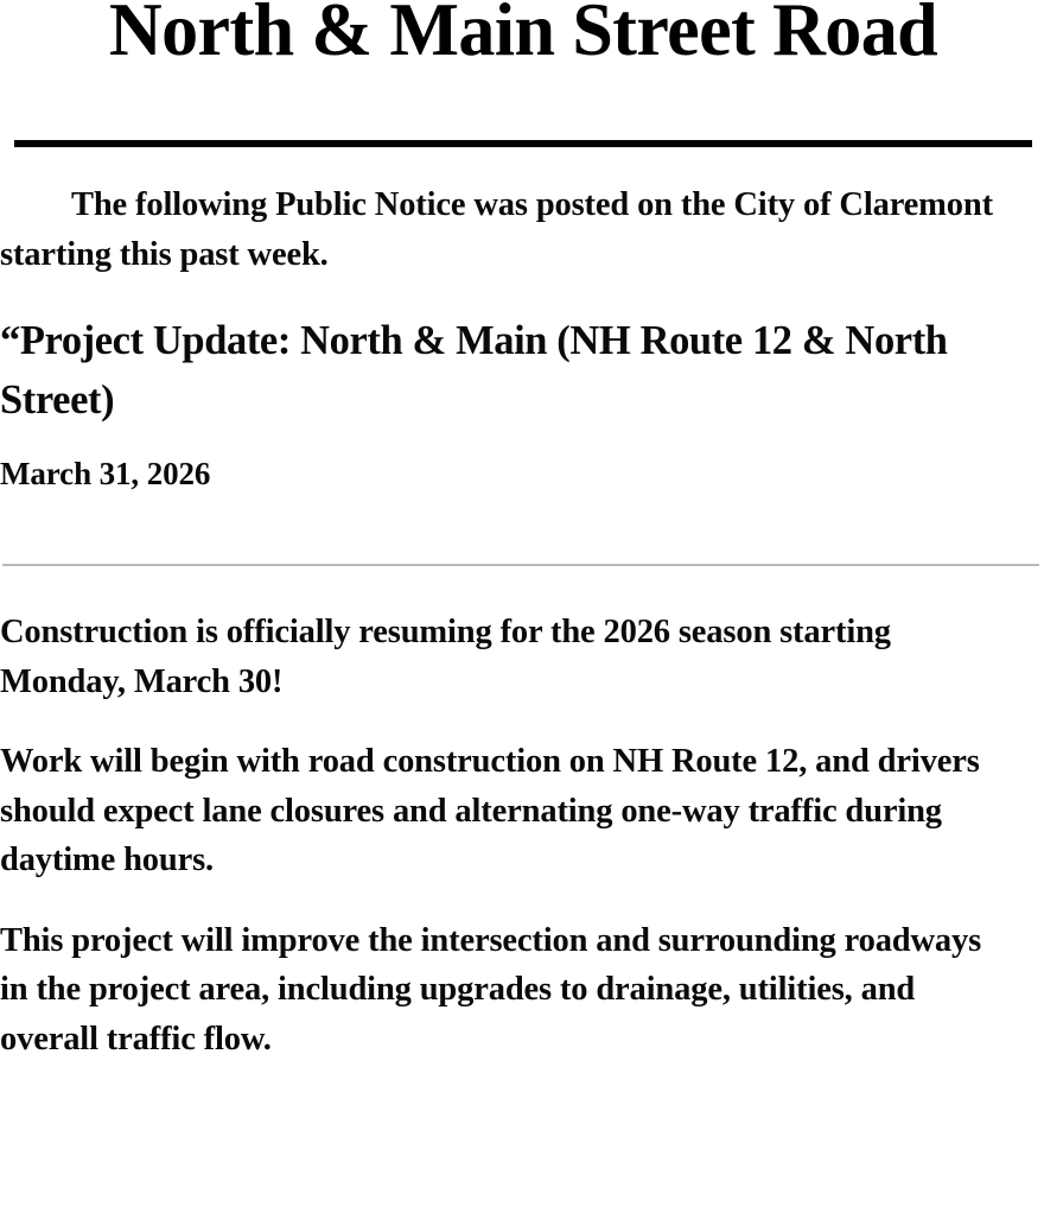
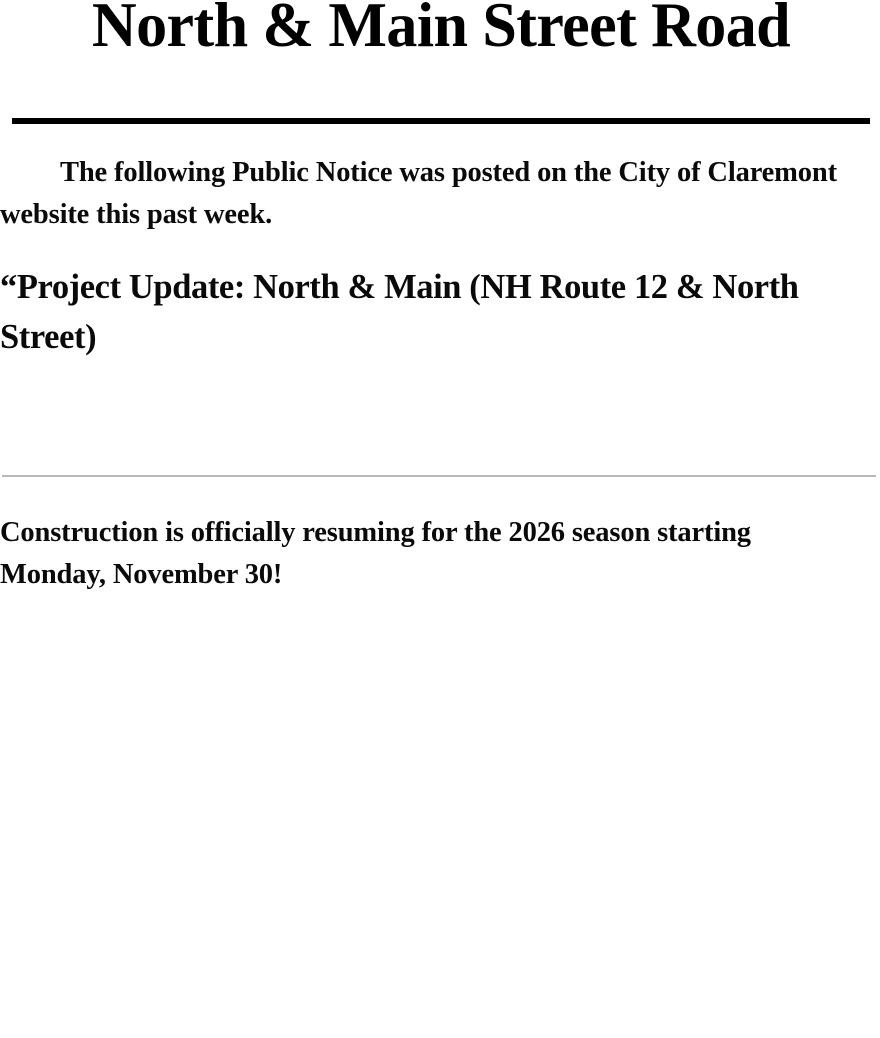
  North & Main Street Road
- The following Public Notice was posted on the City of Claremont starting this past week.
+ The following Public Notice was posted on the City of Claremont website this past week.
  “Project Update: North & Main (NH Route 12 & North Street)
- March 31, 2026
- Construction is officially resuming for the 2026 season starting Monday, March 30!
+ Construction is officially resuming for the 2026 season starting Monday, November 30!
- Work will begin with road construction on NH Route 12, and drivers should expect lane closures and alternating one-way traffic during daytime hours.
- This project will improve the intersection and surrounding roadways in the project area, including upgrades to drainage, utilities, and overall traffic flow.
